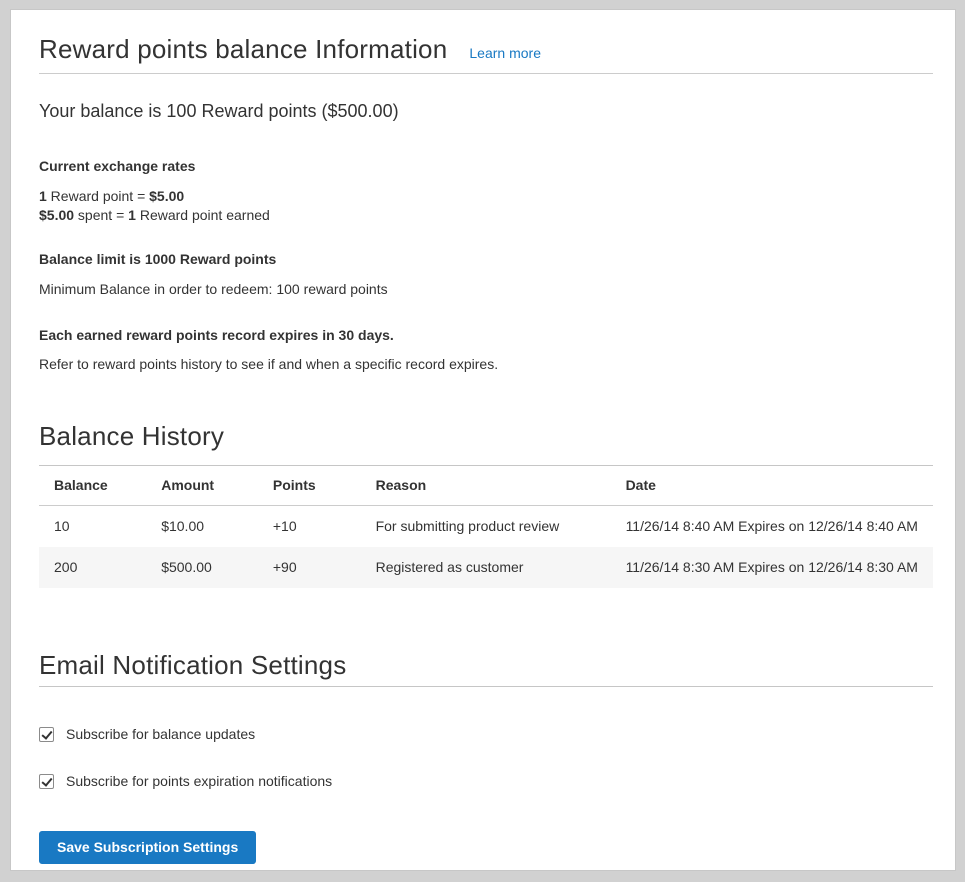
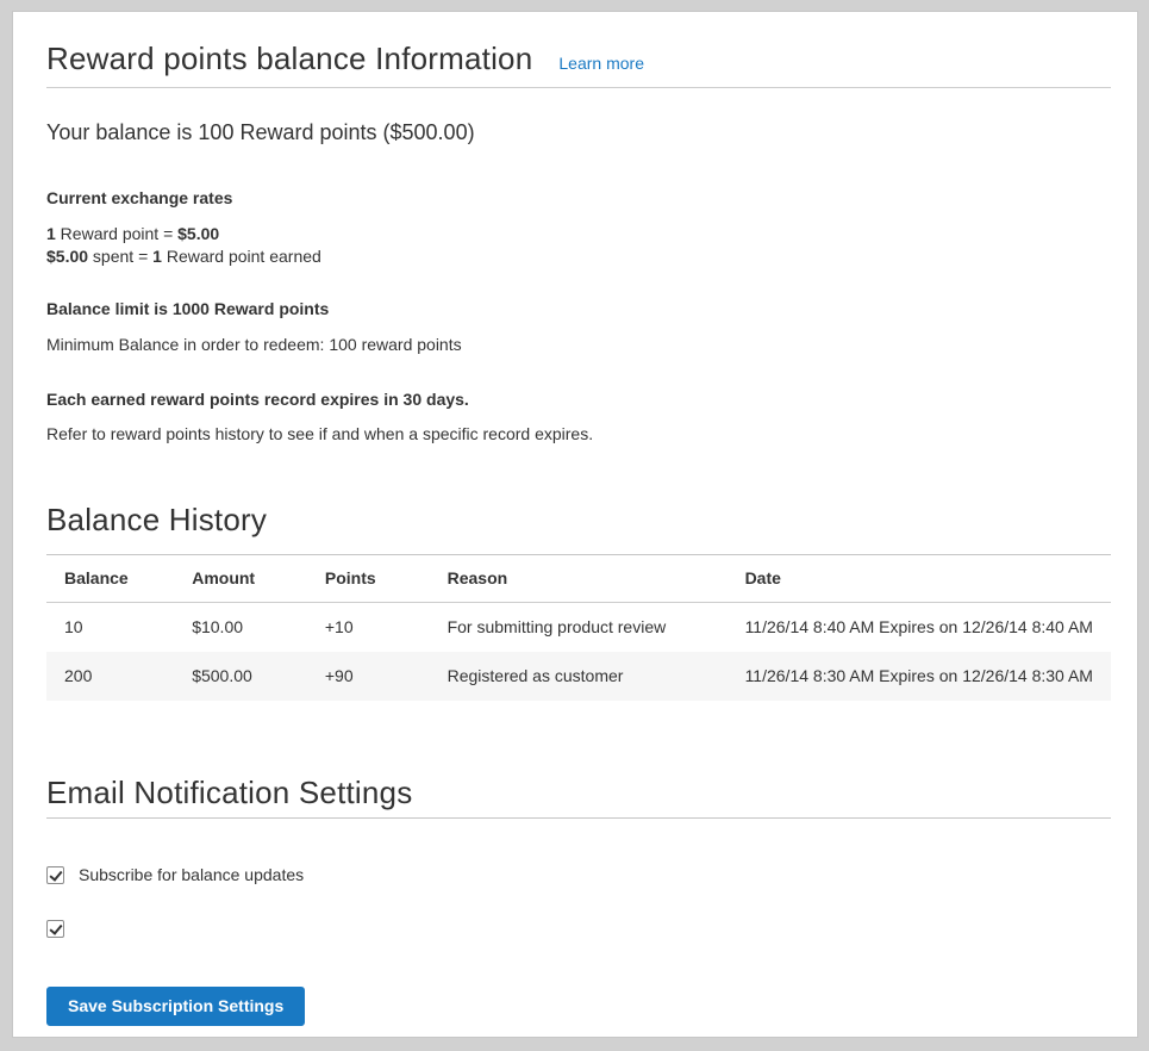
  Reward points balance Information
  Learn more
  Your balance is 100 Reward points ($500.00)
  Current exchange rates
  1 Reward point = $5.00
  $5.00 spent = 1 Reward point earned
  Balance limit is 1000 Reward points
  Minimum Balance in order to redeem: 100 reward points
  Each earned reward points record expires in 30 days.
  Refer to reward points history to see if and when a specific record expires.
  Balance History
  Balance	Amount	Points	Reason	Date
  10	$10.00	+10	For submitting product review	11/26/14 8:40 AM Expires on 12/26/14 8:40 AM
  200	$500.00	+90	Registered as customer	11/26/14 8:30 AM Expires on 12/26/14 8:30 AM
  Email Notification Settings
  Subscribe for balance updates
- Subscribe for points expiration notifications
  Save Subscription Settings
